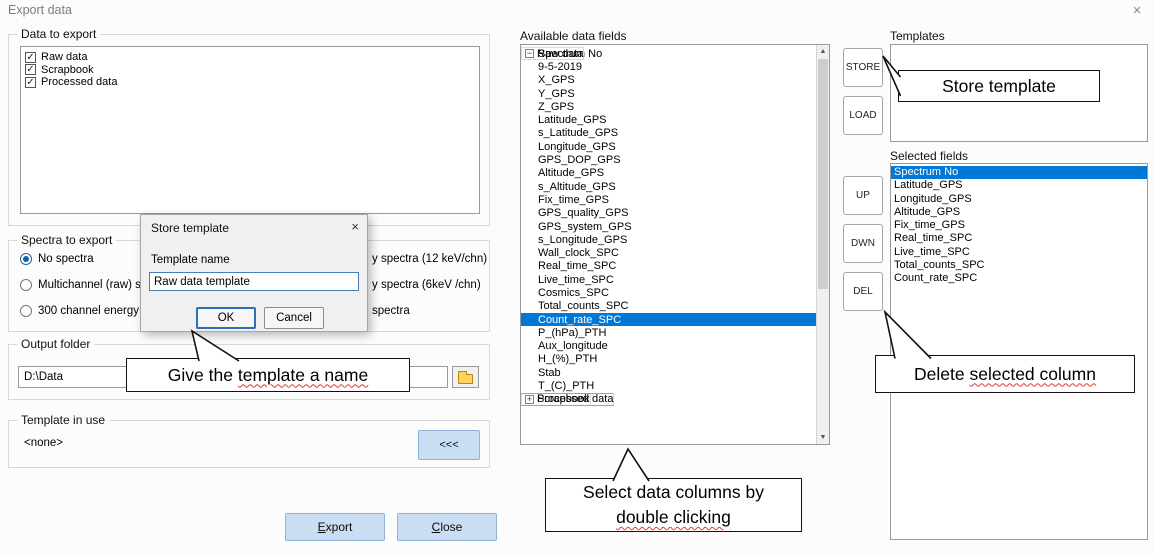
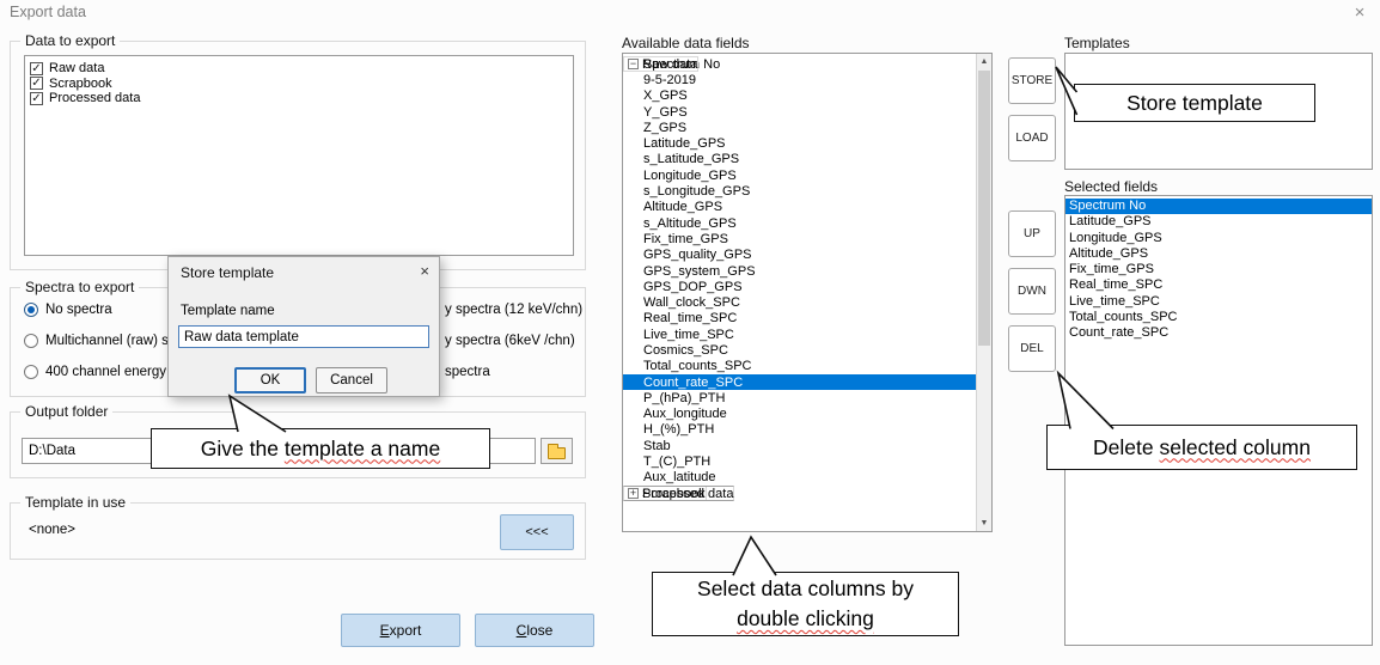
  Export data
  ×
  Data to export
  ✓
  Raw data
  ✓
  Scrapbook
  ✓
  Processed data
  Spectra to export
  No spectra
  Multichannel (raw) s
- 300 channel energy
+ 400 channel energy
  y spectra (12 keV/chn)
  y spectra (6keV /chn)
  spectra
  Output folder
  D:\Data
  Template in use
  <none>
  <<<
  E
  xport
  C
  lose
  Available data fields
  −
  Raw data
  Spectrum No
  9-5-2019
  X_GPS
  Y_GPS
  Z_GPS
  Latitude_GPS
  s_Latitude_GPS
  Longitude_GPS
- GPS_DOP_GPS
+ s_Longitude_GPS
  Altitude_GPS
  s_Altitude_GPS
  Fix_time_GPS
  GPS_quality_GPS
  GPS_system_GPS
- s_Longitude_GPS
+ GPS_DOP_GPS
  Wall_clock_SPC
  Real_time_SPC
  Live_time_SPC
  Cosmics_SPC
  Total_counts_SPC
  Count_rate_SPC
  P_(hPa)_PTH
  Aux_longitude
  H_(%)_PTH
  Stab
  T_(C)_PTH
+ Aux_latitude
  Scrapbook
  +
  Processed data
  STORE
  LOAD
  UP
  DWN
  DEL
  Templates
  Selected fields
  Spectrum No
  Latitude_GPS
  Longitude_GPS
  Altitude_GPS
  Fix_time_GPS
  Real_time_SPC
  Live_time_SPC
  Total_counts_SPC
  Count_rate_SPC
  Store template
  ×
  Template name
  Raw data template
  OK
  Cancel
  Give the template a name
  Select data columns by
  double clicking
  Store template
  Delete selected column
